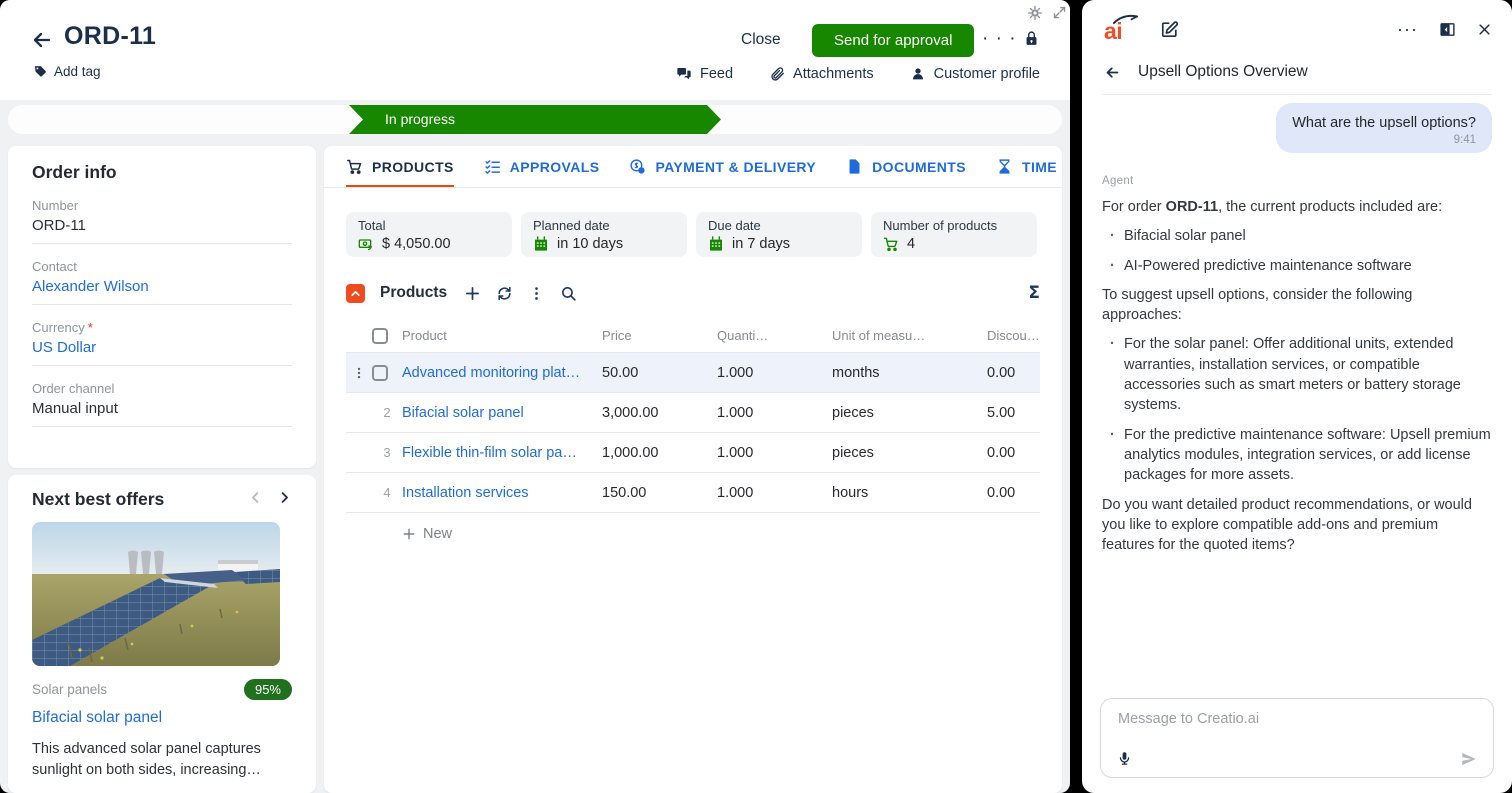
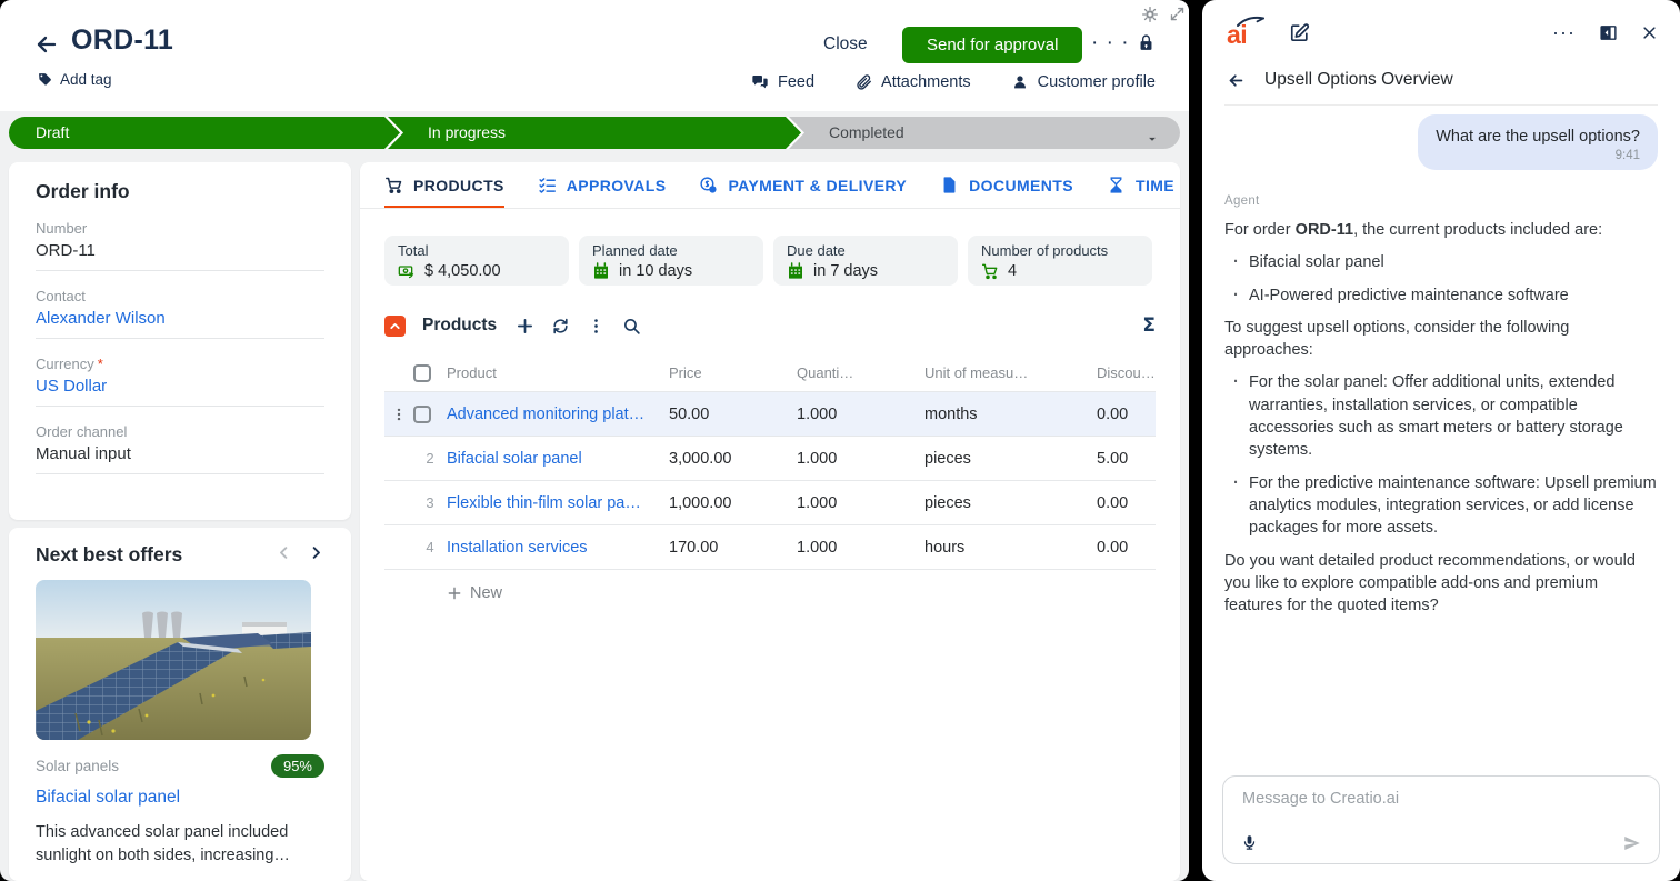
  ORD-11
  Add tag
  Close
  Send for approval
  · · ·
  Feed
  Attachments
  Customer profile
+ Draft
  In progress
+ Completed
  Order info
  Number
  ORD-11
  Contact
  Alexander Wilson
  Currency *
  US Dollar
  Order channel
  Manual input
  Next best offers
  Solar panels
  95%
  Bifacial solar panel
- This advanced solar panel captures sunlight on both sides, increasing…
+ This advanced solar panel included sunlight on both sides, increasing…
  PRODUCTS
  APPROVALS
  PAYMENT & DELIVERY
  DOCUMENTS
  TIME
  Total
  $ 4,050.00
  Planned date
  in 10 days
  Due date
  in 7 days
  Number of products
  4
  Products
  Σ
  Product
  Price
  Quanti…
  Unit of measu…
  Discou…
  Advanced monitoring plat…
  50.00
  1.000
  months
  0.00
  2
  Bifacial solar panel
  3,000.00
  1.000
  pieces
  5.00
  3
  Flexible thin-film solar pa…
  1,000.00
  1.000
  pieces
  0.00
  4
  Installation services
- 150.00
+ 170.00
  1.000
  hours
  0.00
  New
  ai
  ···
  Upsell Options Overview
  What are the upsell options?
  9:41
  Agent
  For order ORD-11, the current products included are:
  Bifacial solar panel
  AI-Powered predictive maintenance software
  To suggest upsell options, consider the following approaches:
  For the solar panel: Offer additional units, extended warranties, installation services, or compatible accessories such as smart meters or battery storage systems.
  For the predictive maintenance software: Upsell premium analytics modules, integration services, or add license packages for more assets.
  Do you want detailed product recommendations, or would you like to explore compatible add-ons and premium features for the quoted items?
  Message to Creatio.ai
